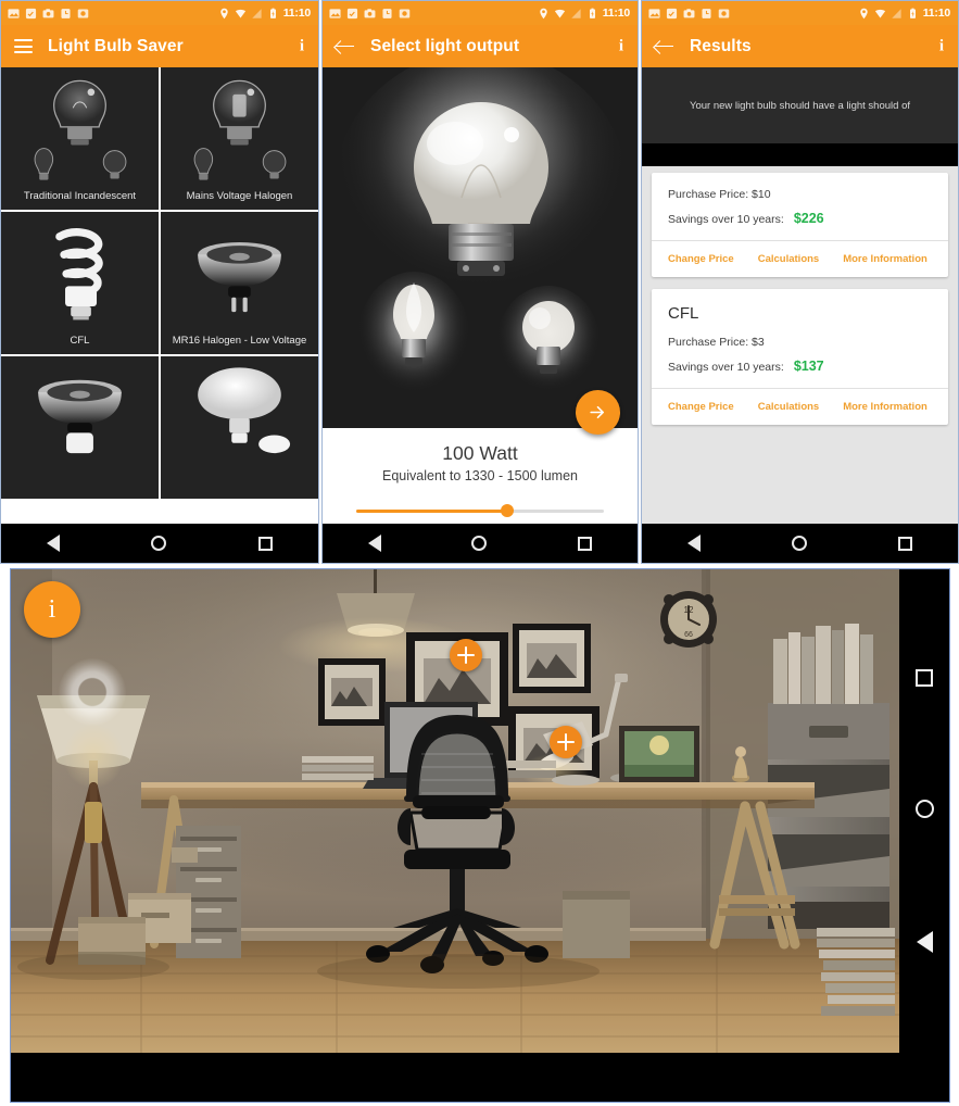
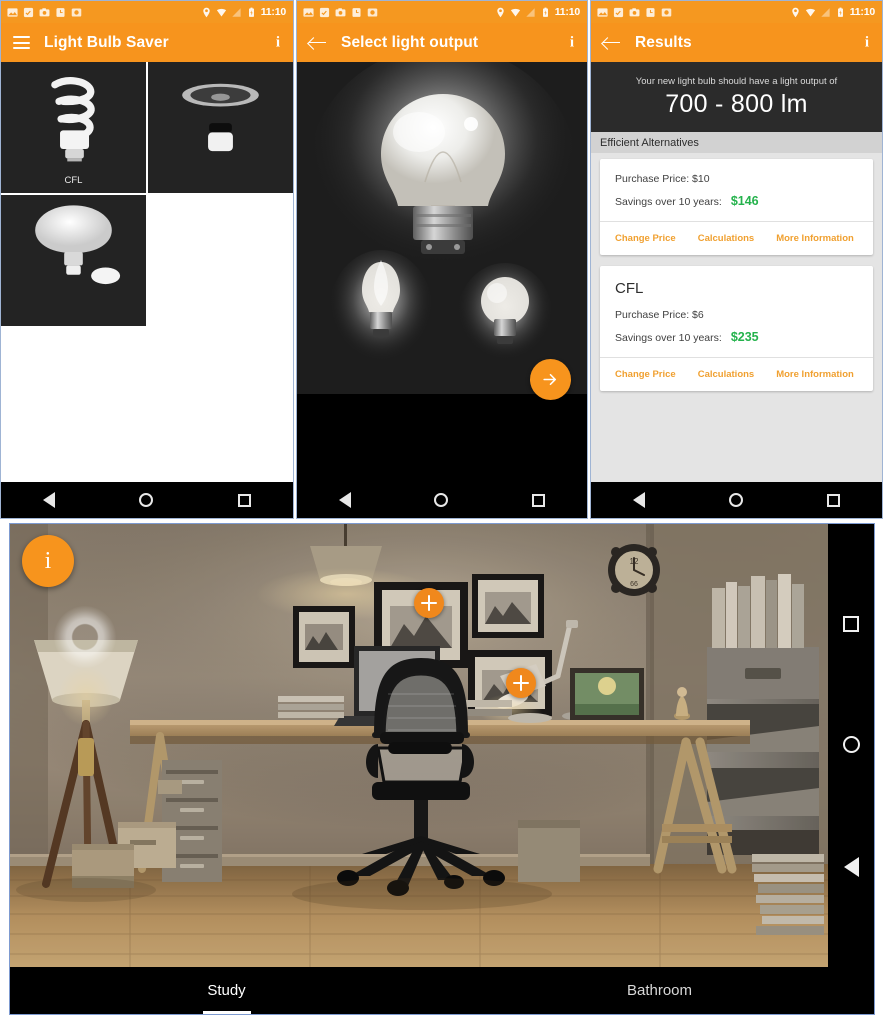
  11:10
  Light Bulb Saver
  i
- Traditional Incandescent
- Mains Voltage Halogen
  CFL
- MR16 Halogen - Low Voltage
  11:10
  Select light output
  i
- 100 Watt
- Equivalent to 1330 - 1500 lumen
  11:10
  Results
  i
- Your new light bulb should have a light should of
+ Your new light bulb should have a light output of
+ 700 - 800 lm
+ Efficient Alternatives
  Purchase Price: $10
- Savings over 10 years: $226
+ Savings over 10 years: $146
  Change Price
  Calculations
  More Information
  CFL
- Purchase Price: $3
+ Purchase Price: $6
- Savings over 10 years: $137
+ Savings over 10 years: $235
  Change Price
  Calculations
  More Information
  12
  i
+ Study
+ Bathroom
